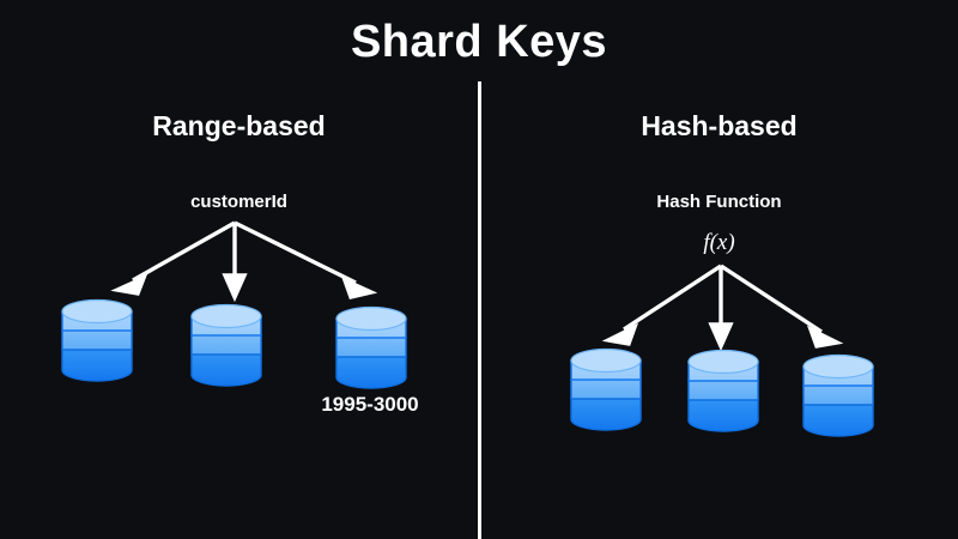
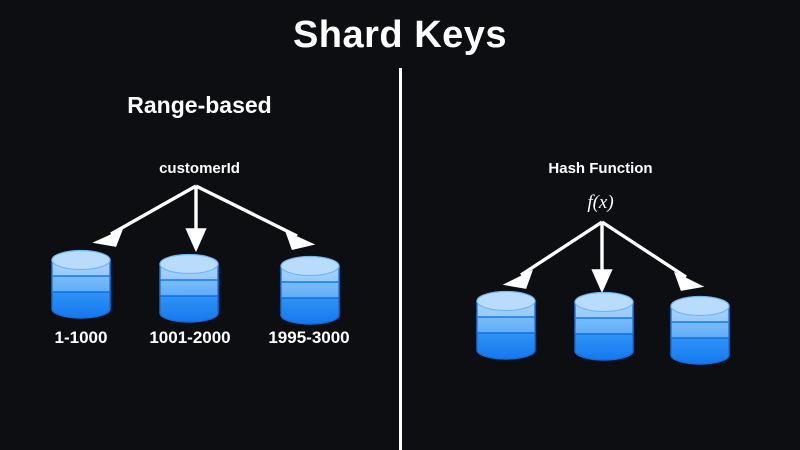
  Shard Keys
  Range-based
  customerId
+ 1-1000
+ 1001-2000
  1995-3000
- Hash-based
  Hash Function
  f(x)
